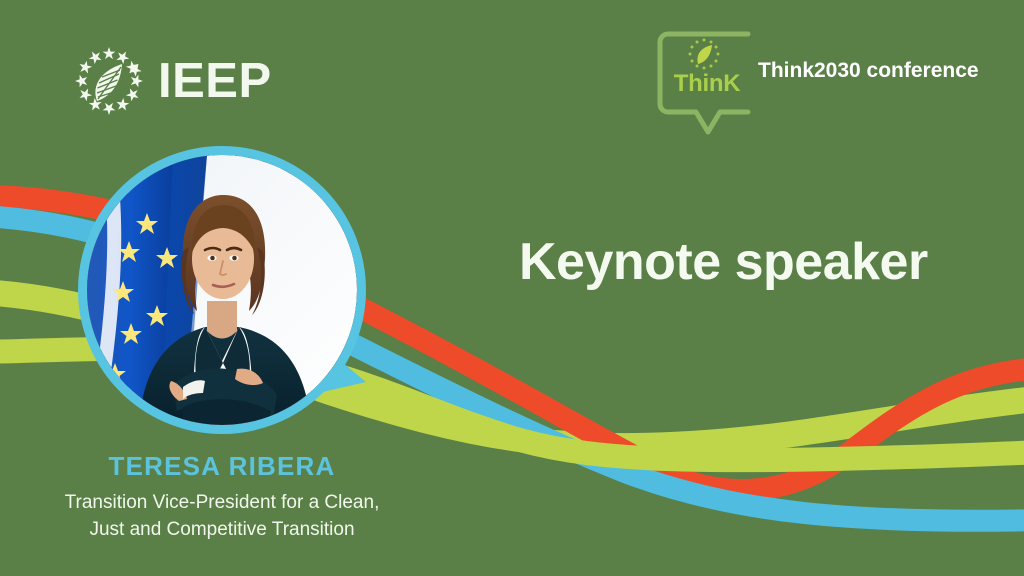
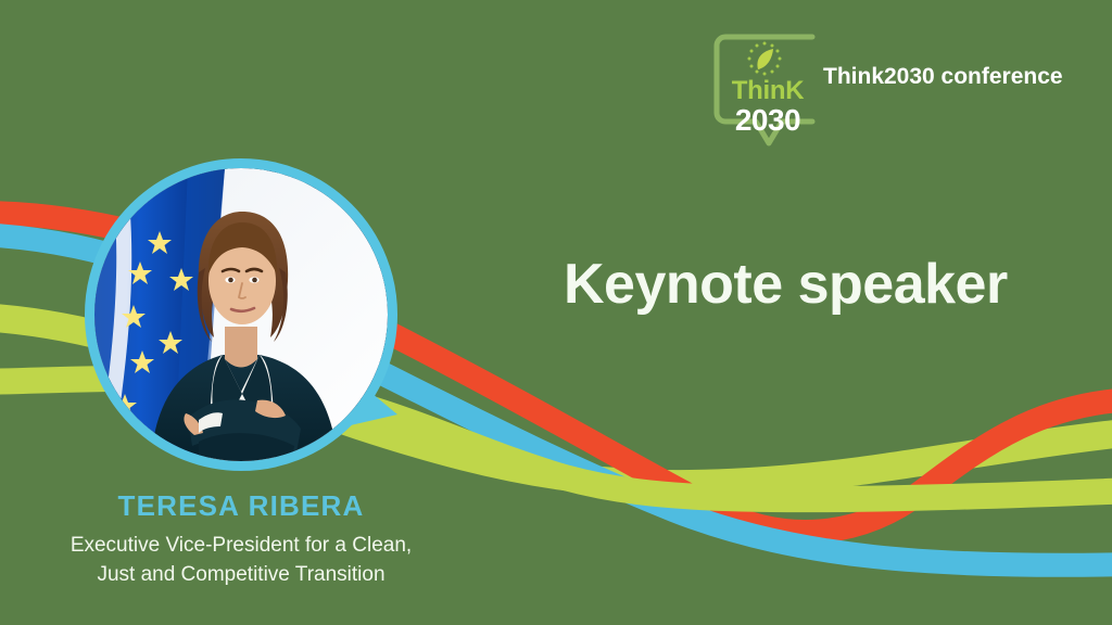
- IEEP
  ThinK
+ 2030
  Think2030 conference
  Keynote speaker
  TERESA RIBERA
- Transition Vice-President for a Clean,
+ Executive Vice-President for a Clean,
  Just and Competitive Transition
